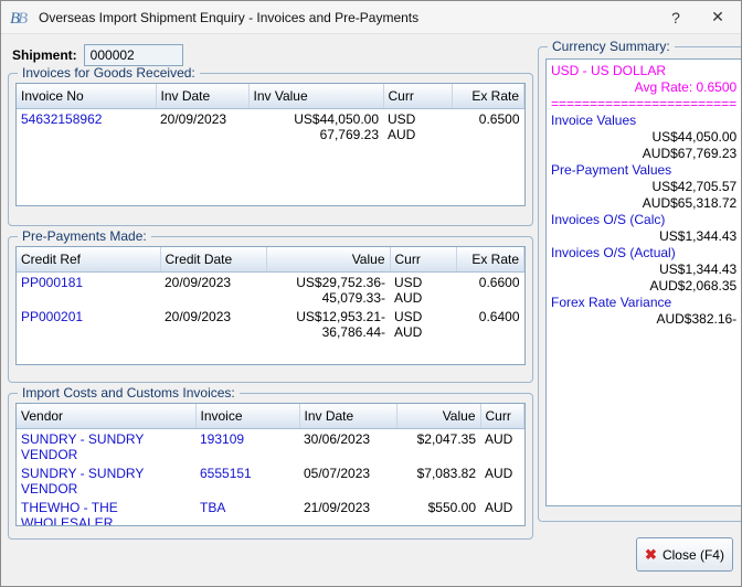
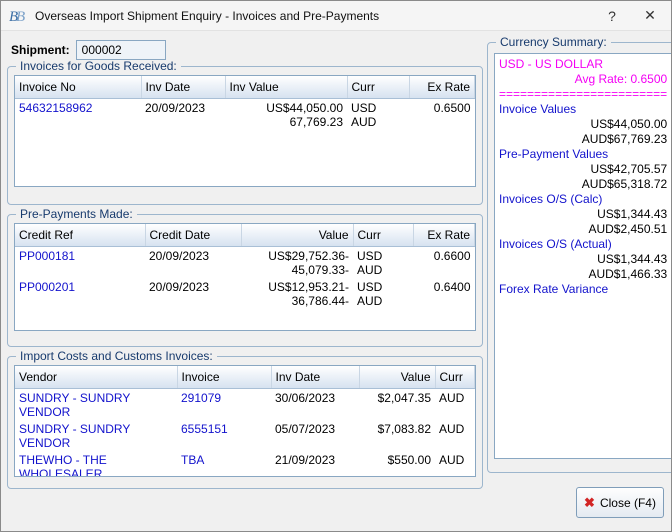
  B
  B
  Overseas Import Shipment Enquiry - Invoices and Pre-Payments
  ?
  ✕
  Shipment:
  000002
  Invoices for Goods Received:
  Invoice No	Inv Date	Inv Value	Curr	Ex Rate
  54632158962	20/09/2023	US$44,050.00 67,769.23	USD AUD	0.6500
  Pre-Payments Made:
  Credit Ref	Credit Date	Value	Curr	Ex Rate
  PP000181	20/09/2023	US$29,752.36- 45,079.33-	USD AUD	0.6600
  PP000201	20/09/2023	US$12,953.21- 36,786.44-	USD AUD	0.6400
  Import Costs and Customs Invoices:
  Vendor	Invoice	Inv Date	Value	Curr
- SUNDRY - SUNDRY VENDOR	193109	30/06/2023	$2,047.35	AUD
+ SUNDRY - SUNDRY VENDOR	291079	30/06/2023	$2,047.35	AUD
  SUNDRY - SUNDRY VENDOR	6555151	05/07/2023	$7,083.82	AUD
  THEWHO - THE WHOLESALER	TBA	21/09/2023	$550.00	AUD
  Currency Summary:
  USD - US DOLLAR
  Avg Rate: 0.6500
  ========================
  Invoice Values
  US$44,050.00
  AUD$67,769.23
  Pre-Payment Values
  US$42,705.57
  AUD$65,318.72
  Invoices O/S (Calc)
  US$1,344.43
+ AUD$2,450.51
  Invoices O/S (Actual)
  US$1,344.43
- AUD$2,068.35
+ AUD$1,466.33
  Forex Rate Variance
- AUD$382.16-
  ✖
  Close (F4)
